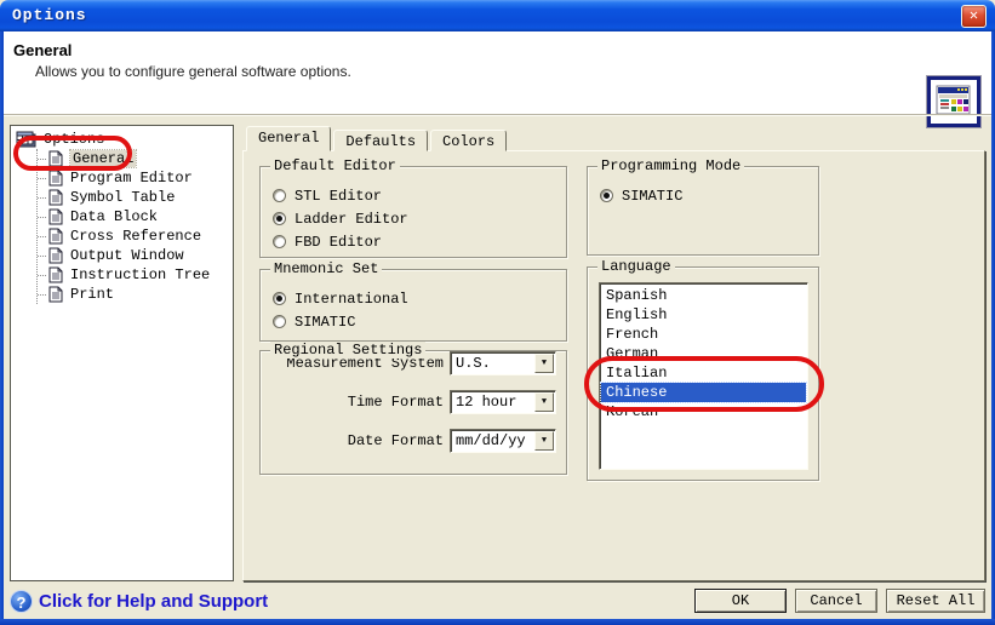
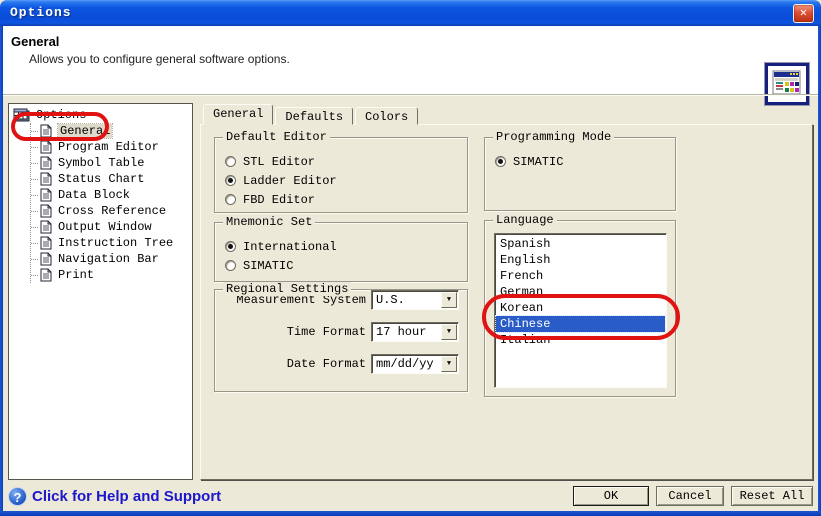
  Options
  ✕
  General
  Allows you to configure general software options.
  Options
  General
  Program Editor
  Symbol Table
+ Status Chart
  Data Block
  Cross Reference
  Output Window
  Instruction Tree
+ Navigation Bar
  Print
  General
  Defaults
  Colors
  Default Editor
  STL Editor
  Ladder Editor
  FBD Editor
  Mnemonic Set
  International
  SIMATIC
  Regional Settings
  Measurement System
  U.S.
  ▼
  Time Format
- 12 hour
+ 17 hour
  ▼
  Date Format
  mm/dd/yy
  ▼
  Programming Mode
  SIMATIC
  Language
  Spanish
  English
  French
  German
- Italian
+ Korean
  Chinese
- Korean
+ Italian
  ?
  Click for Help and Support
  OK
  Cancel
  Reset All
